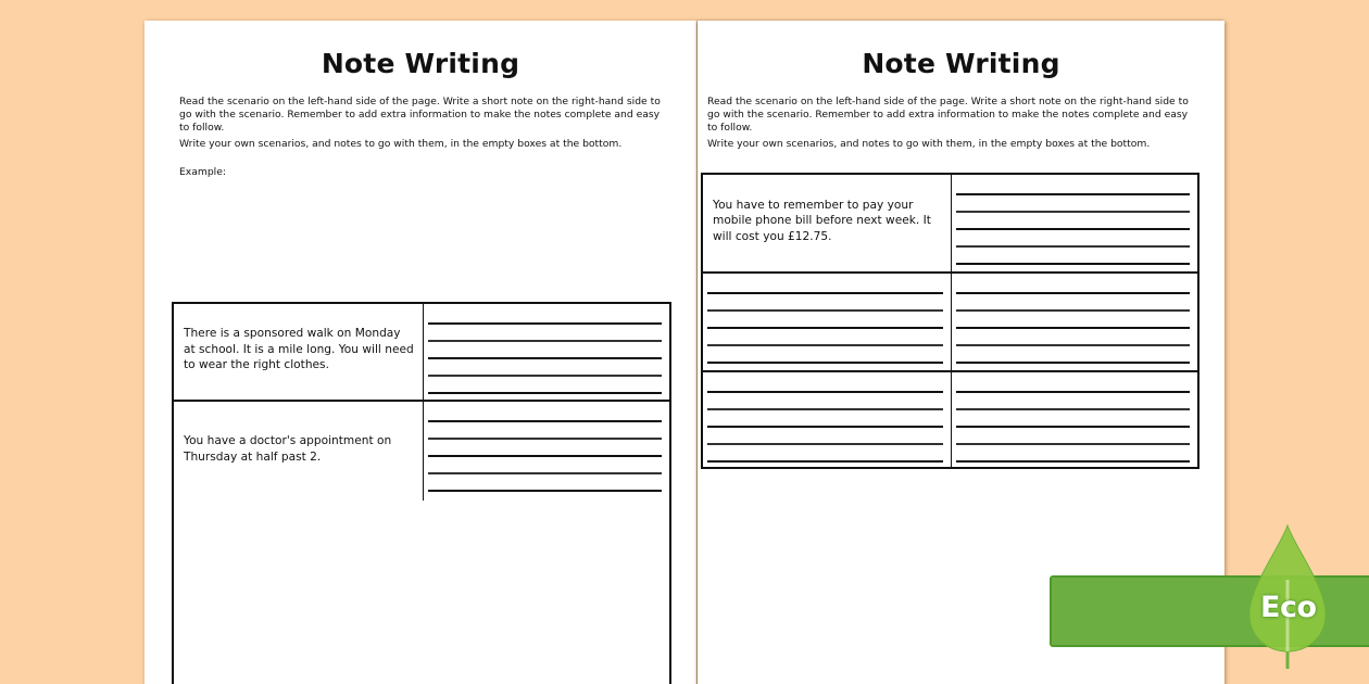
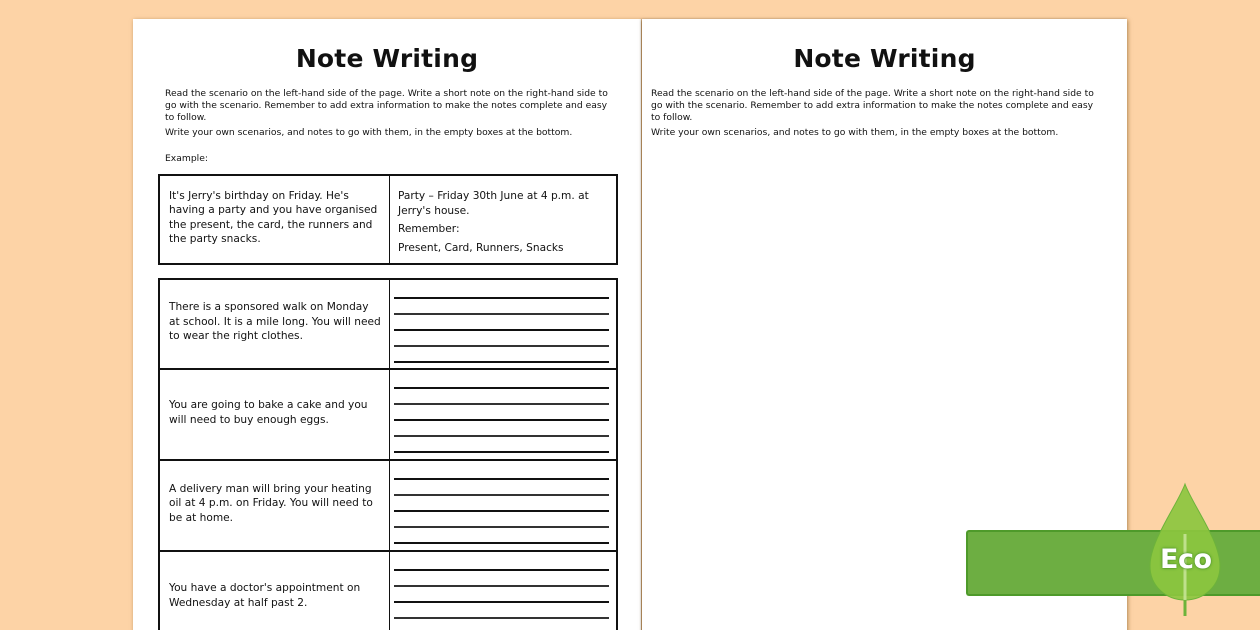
  Note Writing
  Read the scenario on the left-hand side of the page. Write a short note on the right-hand side to go with the scenario. Remember to add extra information to make the notes complete and easy to follow.
  Write your own scenarios, and notes to go with them, in the empty boxes at the bottom.
  Example:
+ It's Jerry's birthday on Friday. He's having a party and you have organised the present, the card, the runners and the party snacks.
+ Party – Friday 30th June at 4 p.m. at Jerry's house.
+ Remember:
+ Present, Card, Runners, Snacks
  There is a sponsored walk on Monday at school. It is a mile long. You will need to wear the right clothes.
+ You are going to bake a cake and you will need to buy enough eggs.
+ A delivery man will bring your heating oil at 4 p.m. on Friday. You will need to be at home.
- You have a doctor's appointment on Thursday at half past 2.
+ You have a doctor's appointment on Wednesday at half past 2.
  Note Writing
  Read the scenario on the left-hand side of the page. Write a short note on the right-hand side to go with the scenario. Remember to add extra information to make the notes complete and easy to follow.
  Write your own scenarios, and notes to go with them, in the empty boxes at the bottom.
- You have to remember to pay your mobile phone bill before next week. It will cost you £12.75.
  Eco
